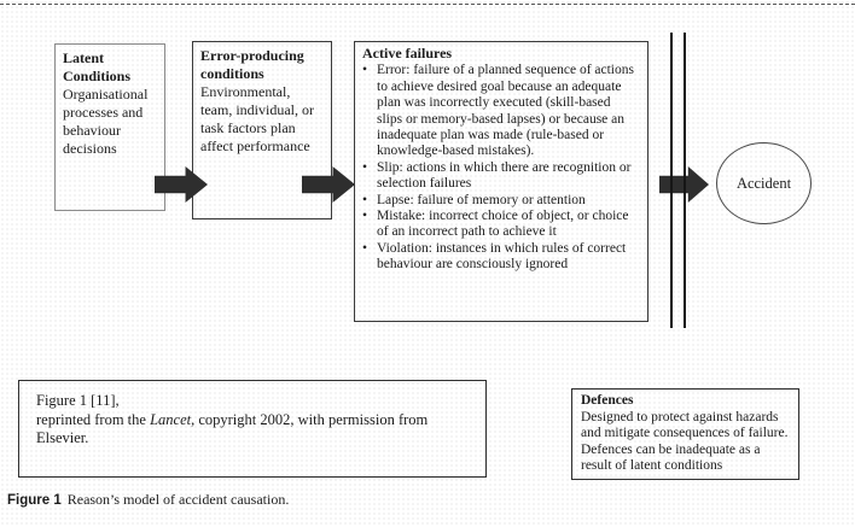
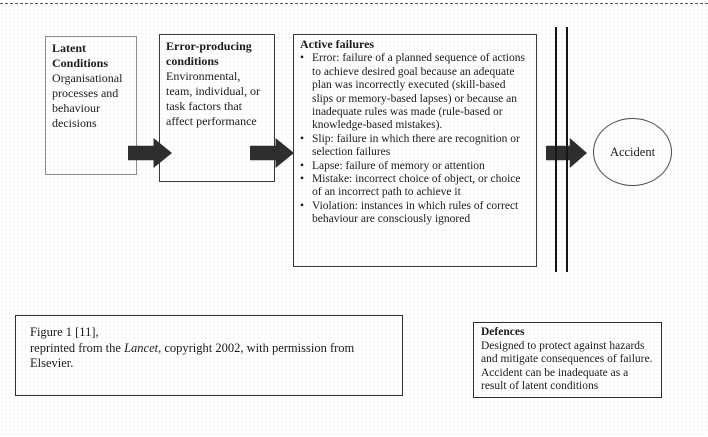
  Latent Conditions
  Organisational processes and behaviour decisions
  Error-producing conditions
- Environmental, team, individual, or task factors plan affect performance
+ Environmental, team, individual, or task factors that affect performance
  Active failures
  •
- Error: failure of a planned sequence of actions to achieve desired goal because an adequate plan was incorrectly executed (skill-based slips or memory-based lapses) or because an inadequate plan was made (rule-based or knowledge-based mistakes).
+ Error: failure of a planned sequence of actions to achieve desired goal because an adequate plan was incorrectly executed (skill-based slips or memory-based lapses) or because an inadequate rules was made (rule-based or knowledge-based mistakes).
  •
- Slip: actions in which there are recognition or selection failures
+ Slip: failure in which there are recognition or selection failures
  •
  Lapse: failure of memory or attention
  •
  Mistake: incorrect choice of object, or choice of an incorrect path to achieve it
  •
  Violation: instances in which rules of correct behaviour are consciously ignored
  Accident
  Figure 1 [11],
  reprinted from the Lancet, copyright 2002, with permission from
  Elsevier.
  Defences
- Designed to protect against hazards and mitigate consequences of failure. Defences can be inadequate as a result of latent conditions
+ Designed to protect against hazards and mitigate consequences of failure. Accident can be inadequate as a result of latent conditions
- Figure 1 Reason’s model of accident causation.
